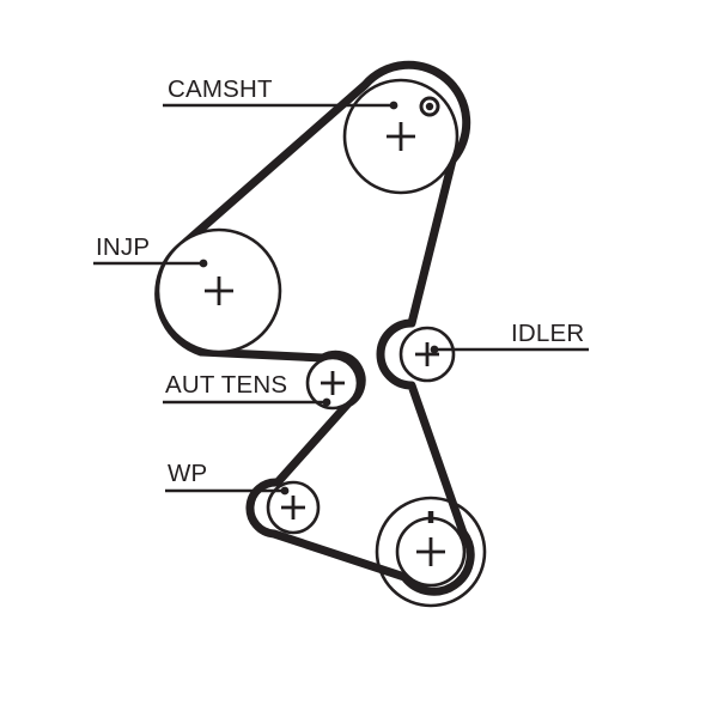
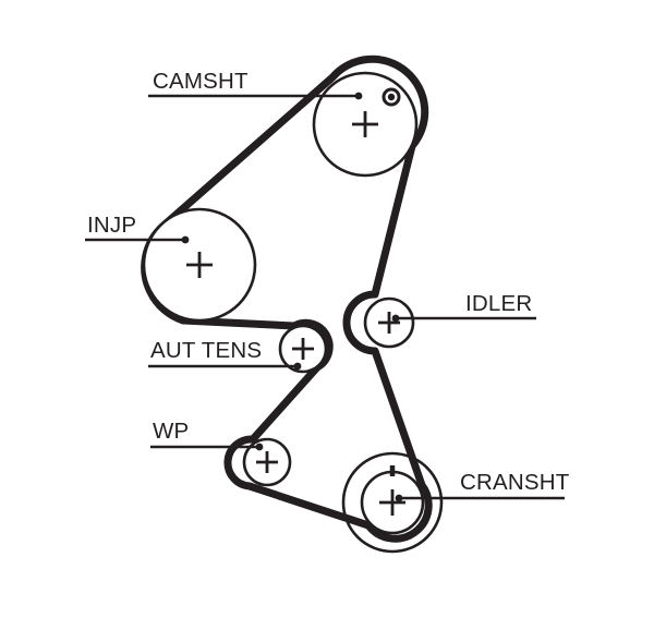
  CAMSHT
  INJP
  AUT TENS
  WP
  IDLER
+ CRANSHT
